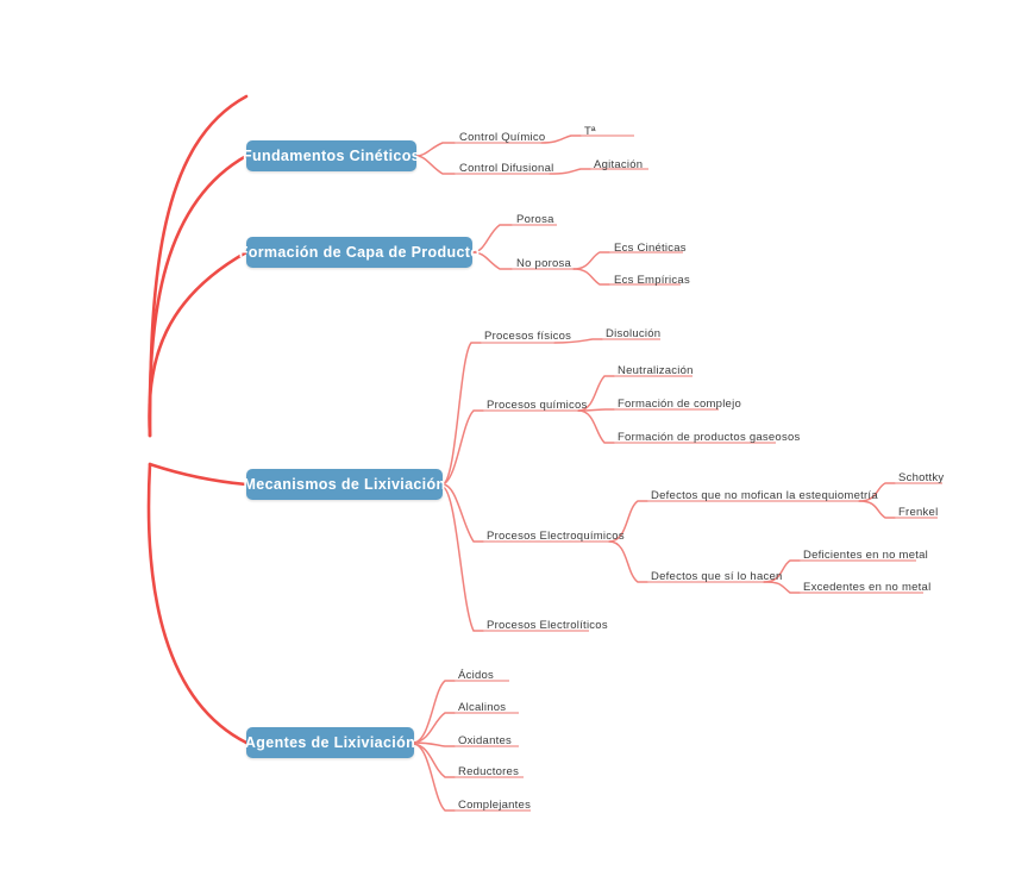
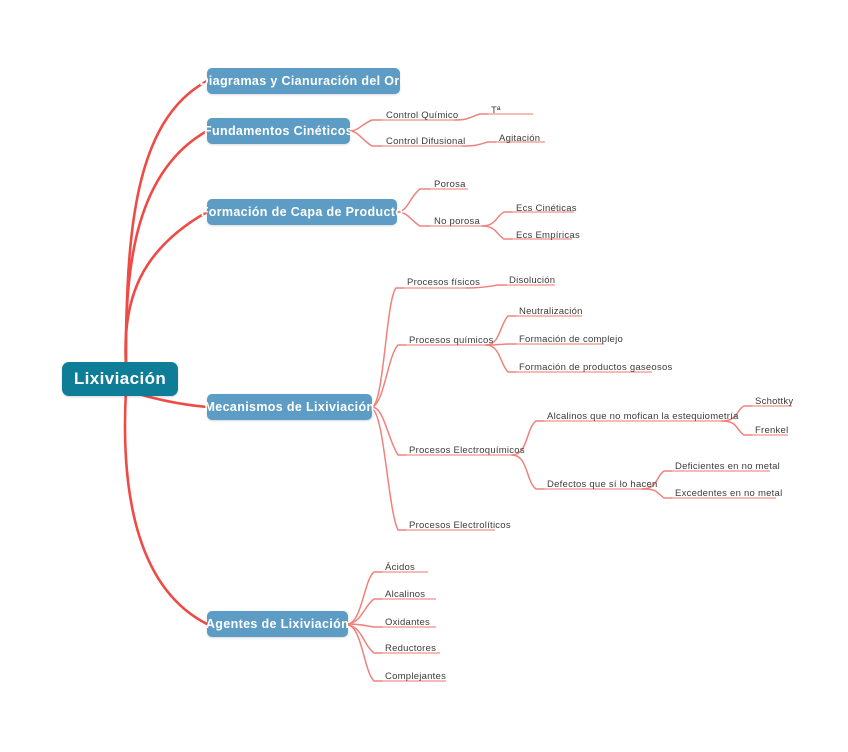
+ Lixiviación
+ Diagramas y Cianuración del Oro
  Fundamentos Cinéticos
  Formación de Capa de Producto
  Mecanismos de Lixiviación
  Agentes de Lixiviación
  Control Químico
  Tª
  Control Difusional
  Agitación
  Porosa
  No porosa
  Ecs Cinéticas
  Ecs Empíricas
  Procesos físicos
  Disolución
  Procesos químicos
  Neutralización
  Formación de complejo
  Formación de productos gaseosos
  Procesos Electroquímicos
- Defectos que no mofican la estequiometría
+ Alcalinos que no mofican la estequiometría
  Schottky
  Frenkel
  Defectos que sí lo hacen
  Deficientes en no metal
  Excedentes en no metal
  Procesos Electrolíticos
  Ácidos
  Alcalinos
  Oxidantes
  Reductores
  Complejantes
